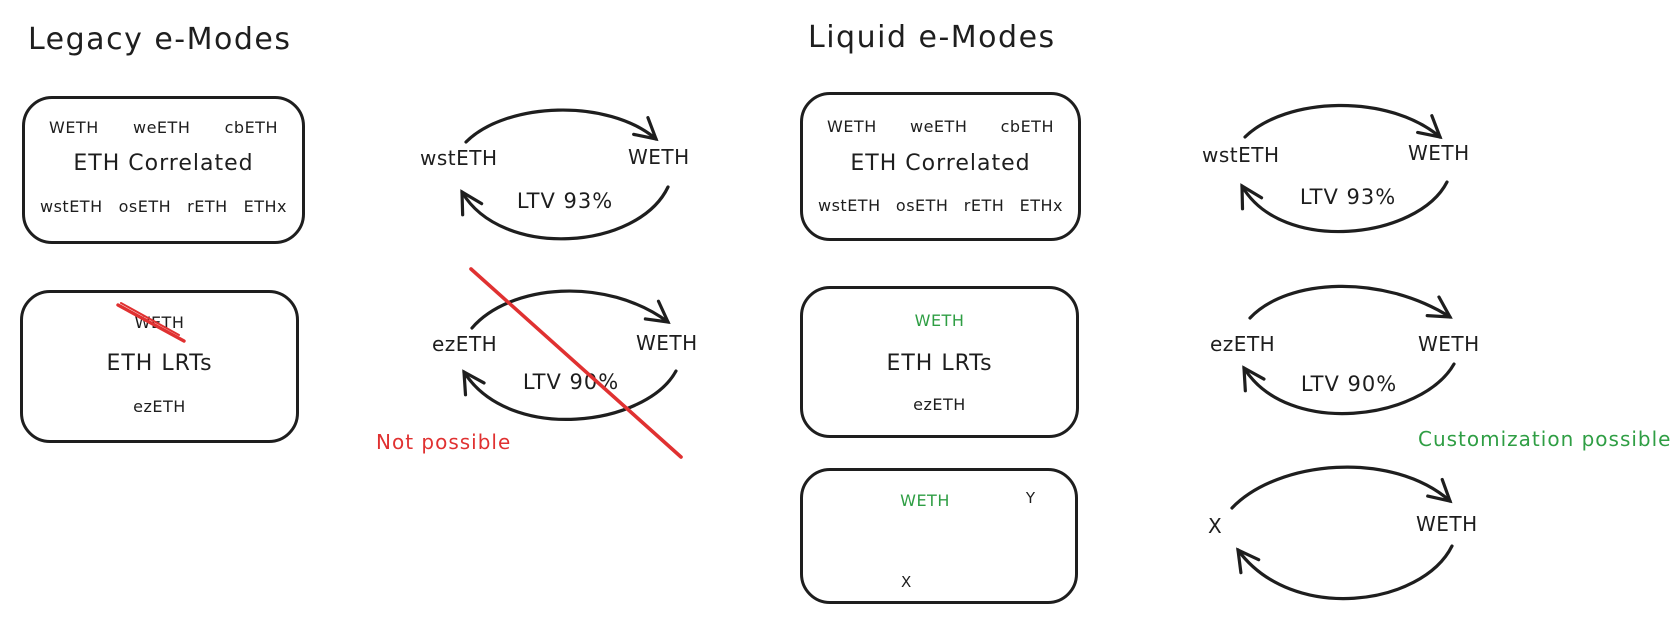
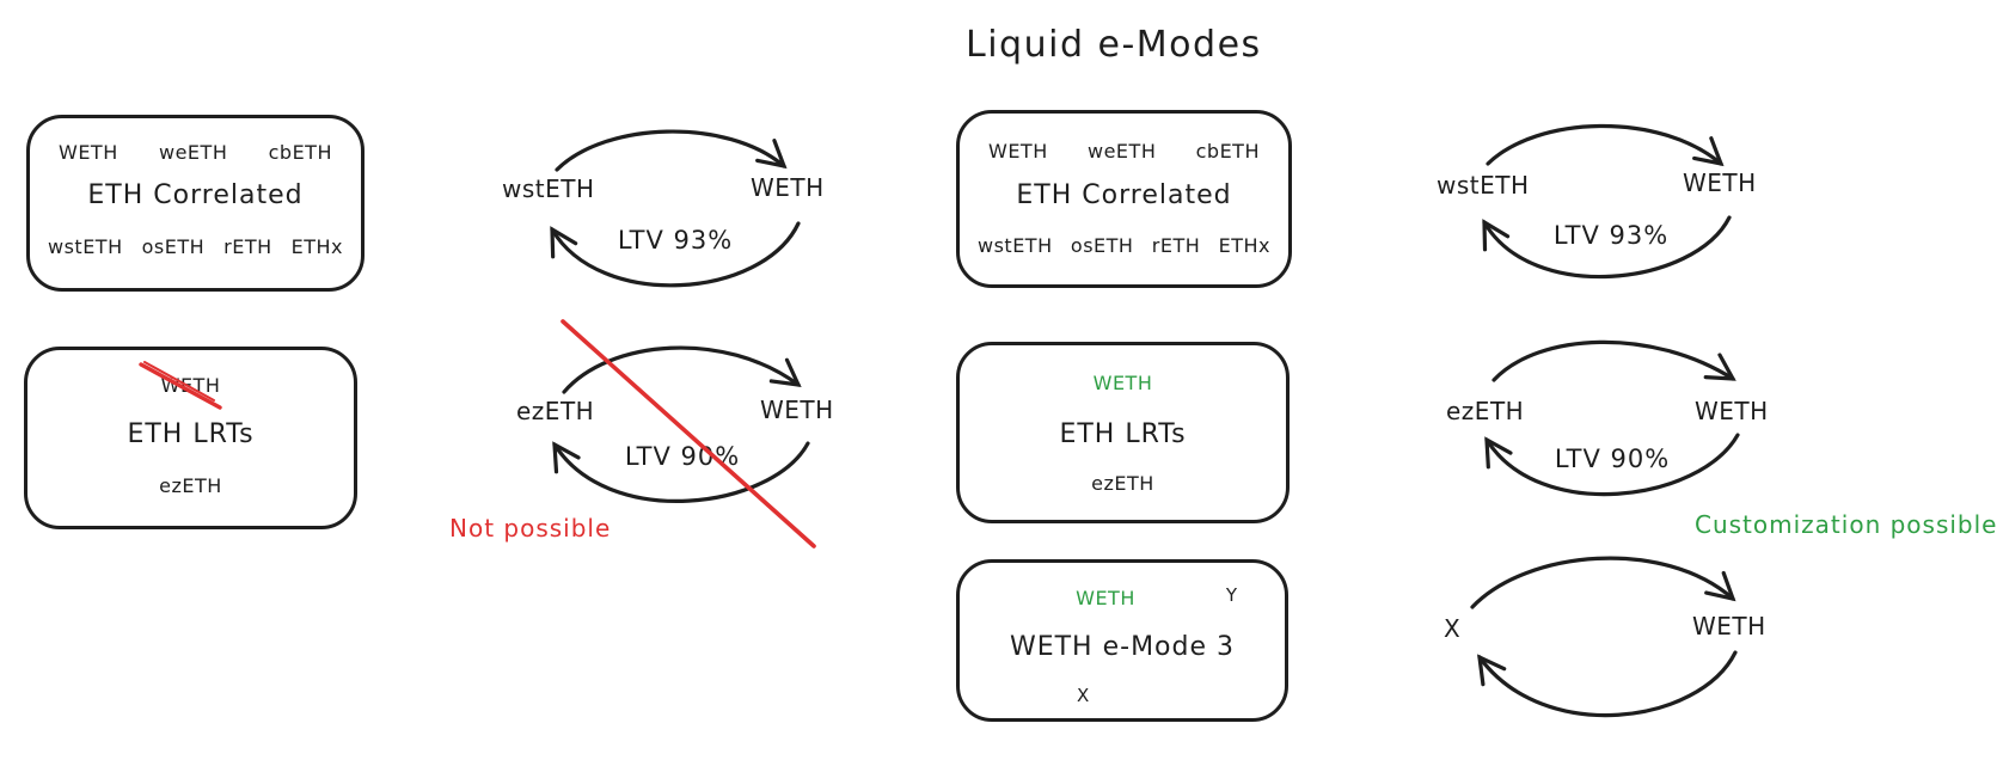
- Legacy e-Modes
  WETH
  weETH
  cbETH
  ETH Correlated
  wstETH
  osETH
  rETH
  ETHx
  WTH
  ETH LRTs
  ezETH
  wstETH
  WETH
  LTV 93%
  ezETH
  WETH
  LTV 90%
  Not possible
  Liquid e-Modes
  WETH
  weETH
  cbETH
  ETH Correlated
  wstETH
  osETH
  rETH
  ETHx
  WETH
  ETH LRTs
  ezETH
  WETH
  Y
+ WETH e-Mode 3
  X
  wstETH
  WETH
  LTV 93%
  ezETH
  WETH
  LTV 90%
  Customization possible
  X
  WETH
